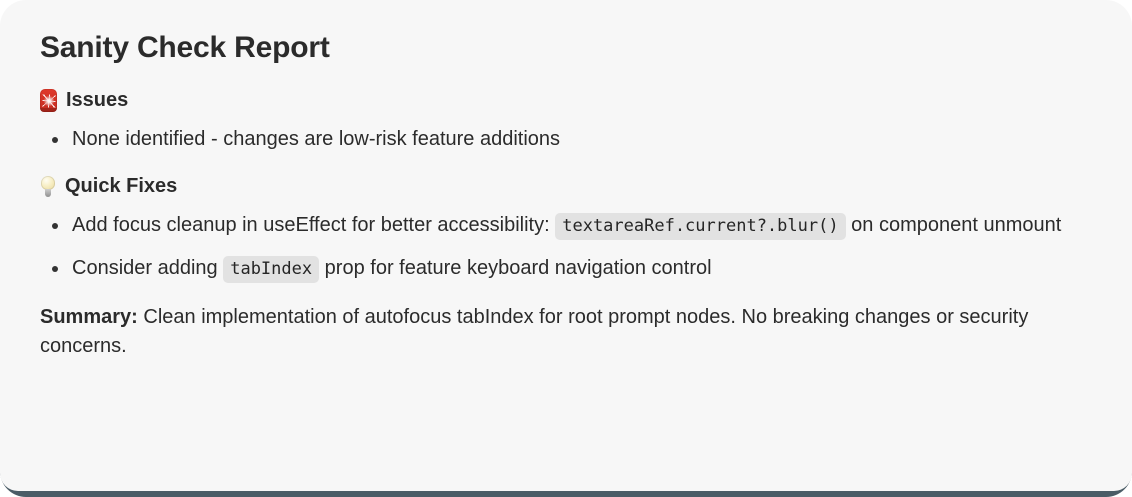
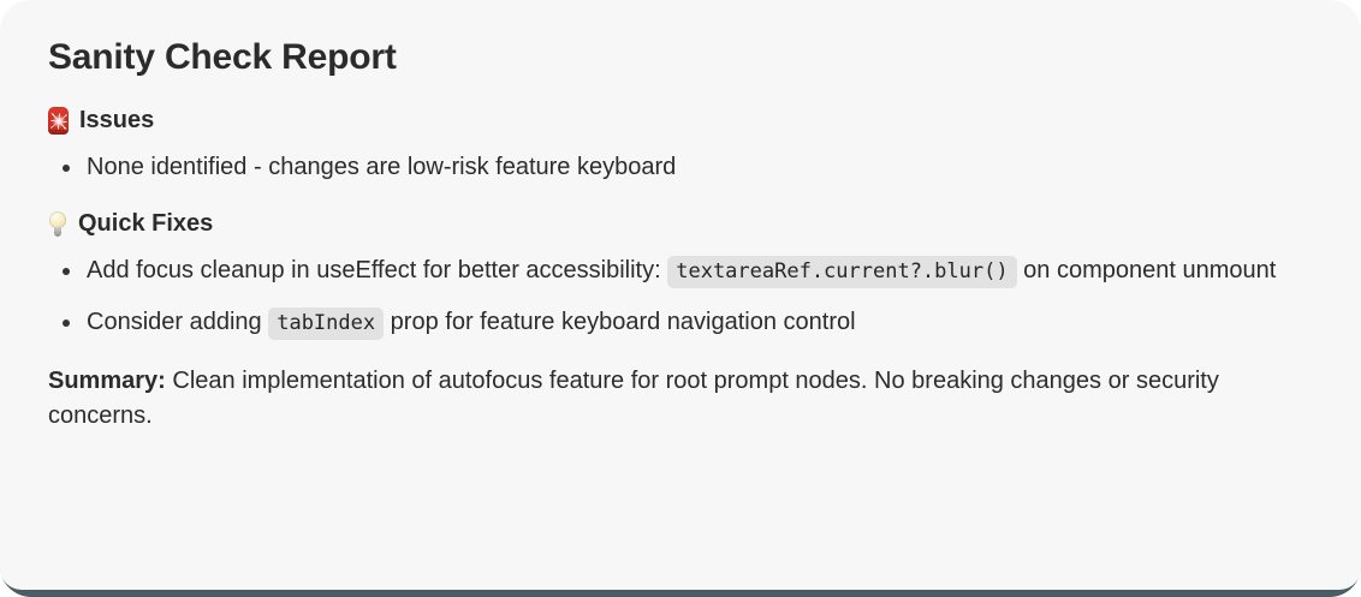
  Sanity Check Report
  Issues
- None identified - changes are low-risk feature additions
+ None identified - changes are low-risk feature keyboard
  Quick Fixes
  Add focus cleanup in useEffect for better accessibility: textareaRef.current?.blur() on component unmount
  Consider adding tabIndex prop for feature keyboard navigation control
- Summary: Clean implementation of autofocus tabIndex for root prompt nodes. No breaking changes or security concerns.
+ Summary: Clean implementation of autofocus feature for root prompt nodes. No breaking changes or security concerns.
